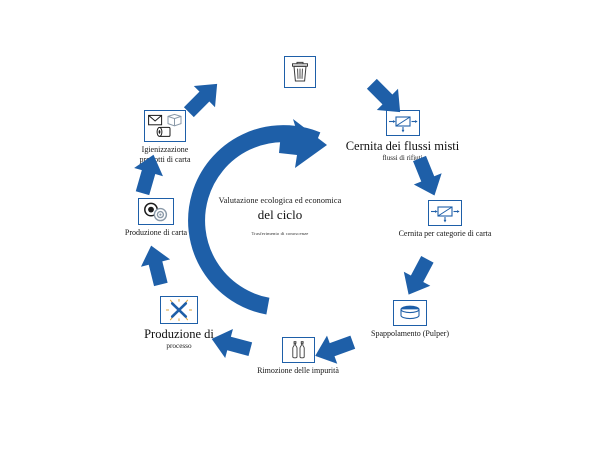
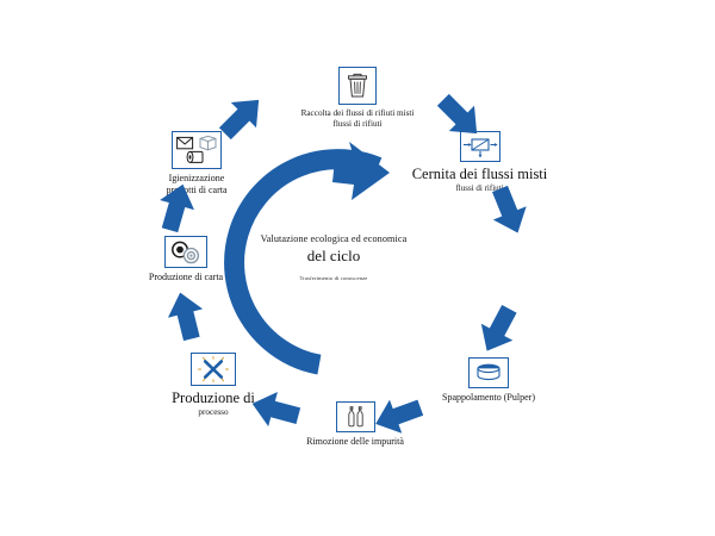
  Valutazione ecologica ed economica
  del ciclo
+ Raccolta dei flussi di rifiuti misti
+ flussi di rifiuti
  Cernita dei flussi misti
  flussi di rifiut
- Cernita per categorie di carta
  Spappolamento (Pulper)
  Rimozione delle impurità
  Produzione di
  processo
  Produzione di carta
  Igienizzazione
  protti di carta
